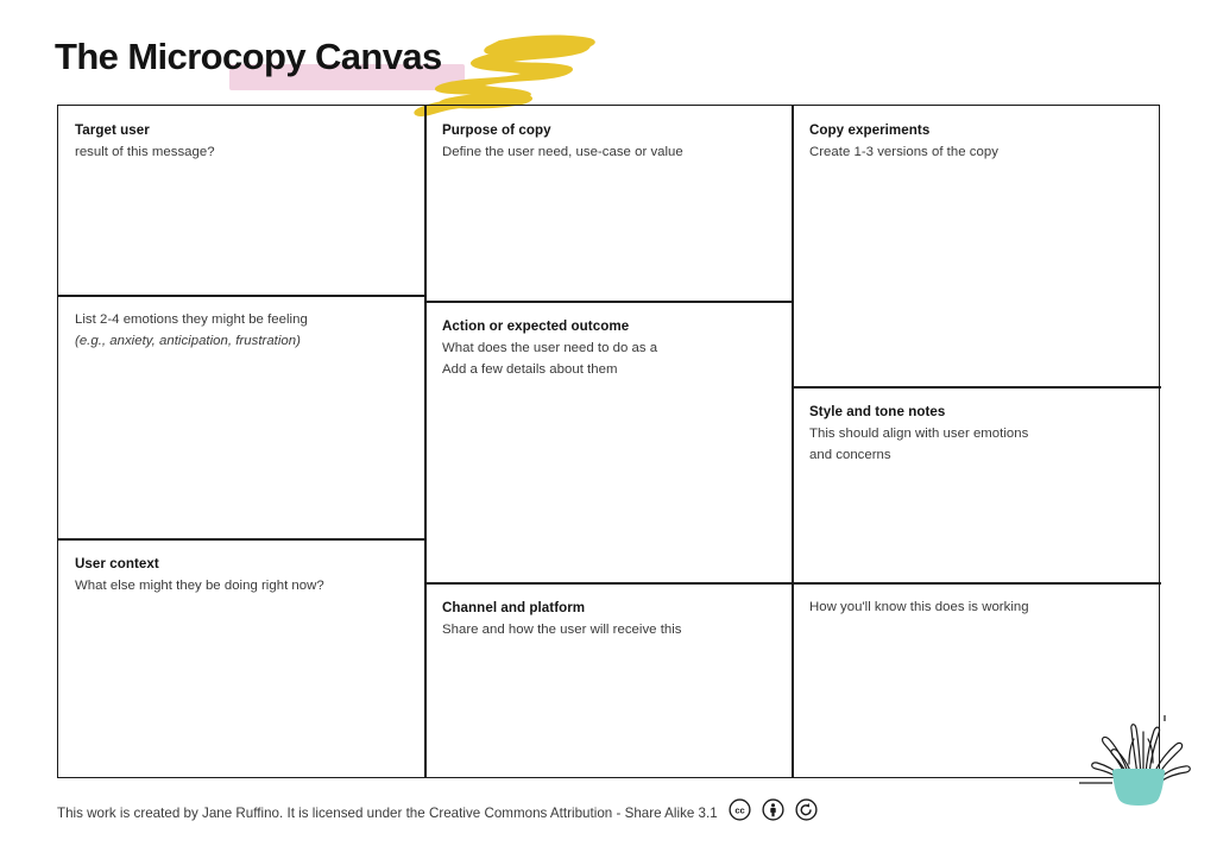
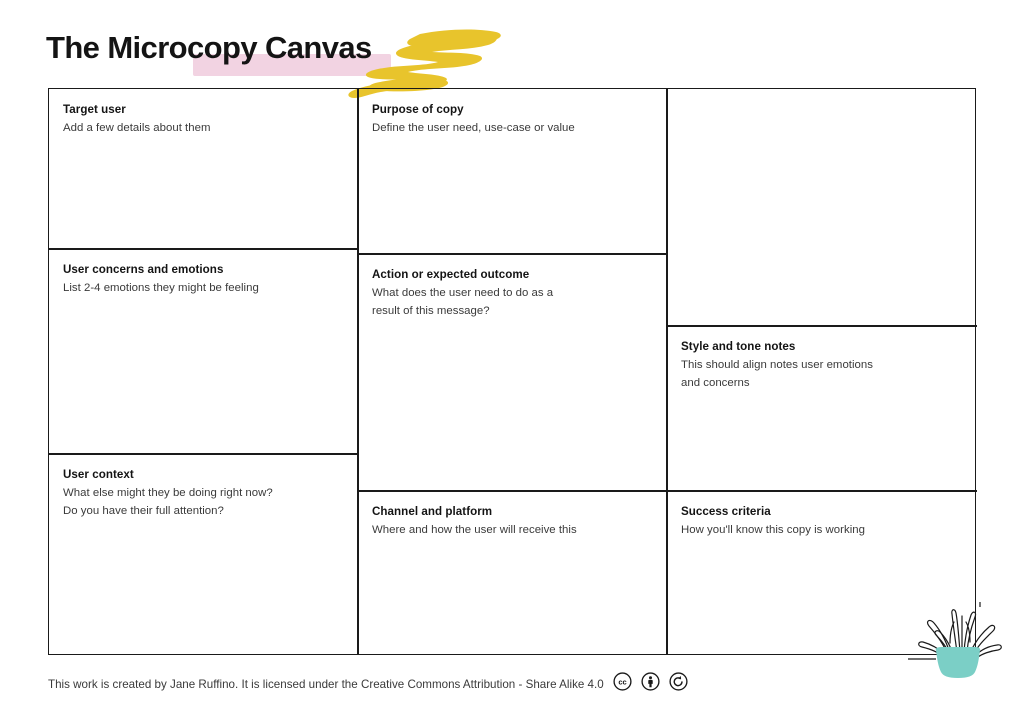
  The Microcopy Canvas
  Target user
- result of this message?
+ Add a few details about them
+ User concerns and emotions
  List 2-4 emotions they might be feeling
- (e.g., anxiety, anticipation, frustration)
  User context
  What else might they be doing right now?
+ Do you have their full attention?
  Purpose of copy
  Define the user need, use-case or value
  Action or expected outcome
  What does the user need to do as a
- Add a few details about them
+ result of this message?
  Channel and platform
- Share and how the user will receive this
+ Where and how the user will receive this
- Copy experiments
- Create 1-3 versions of the copy
  Style and tone notes
- This should align with user emotions
+ This should align notes user emotions
  and concerns
+ Success criteria
- How you'll know this does is working
+ How you'll know this copy is working
- This work is created by Jane Ruffino. It is licensed under the Creative Commons Attribution - Share Alike 3.1
+ This work is created by Jane Ruffino. It is licensed under the Creative Commons Attribution - Share Alike 4.0
  cc
